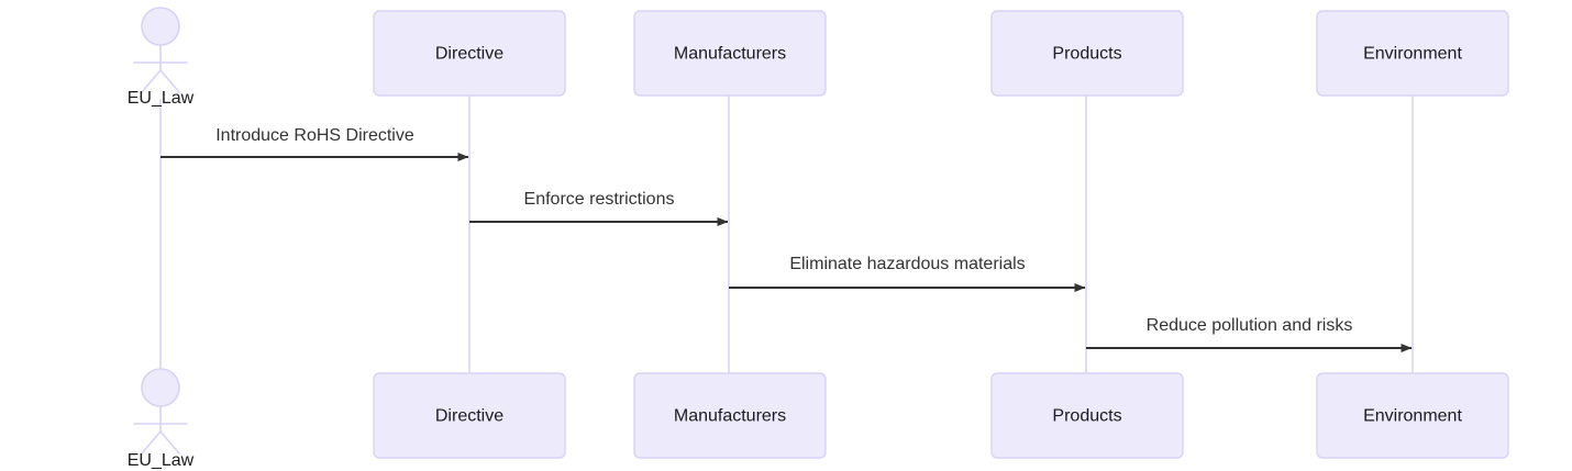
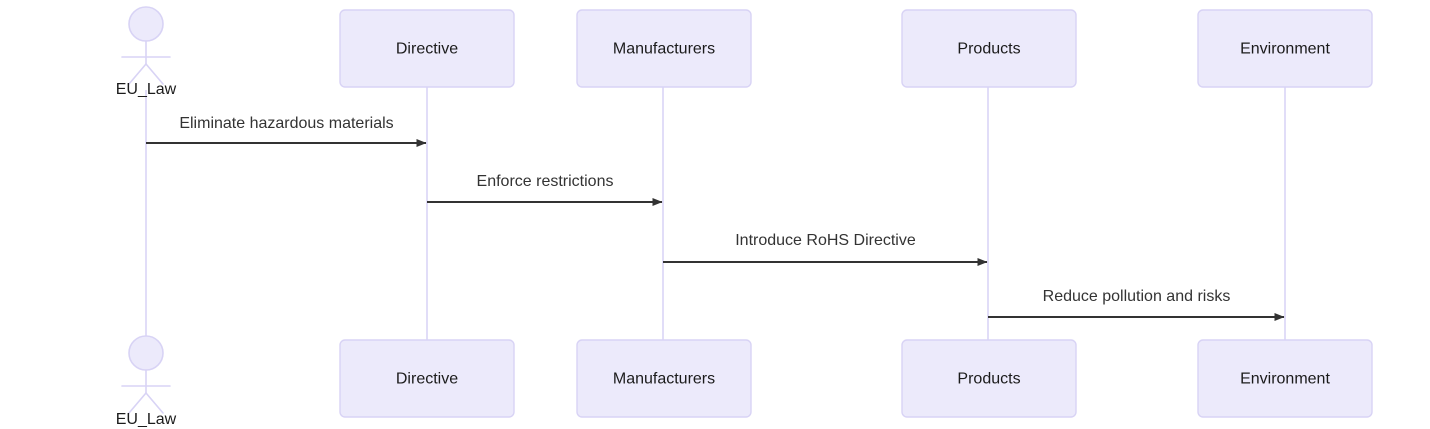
  EU_Law
  EU_Law
  Directive
  Directive
  Manufacturers
  Manufacturers
  Products
  Products
  Environment
  Environment
- Introduce RoHS Directive
+ Eliminate hazardous materials
  Enforce restrictions
- Eliminate hazardous materials
+ Introduce RoHS Directive
  Reduce pollution and risks
